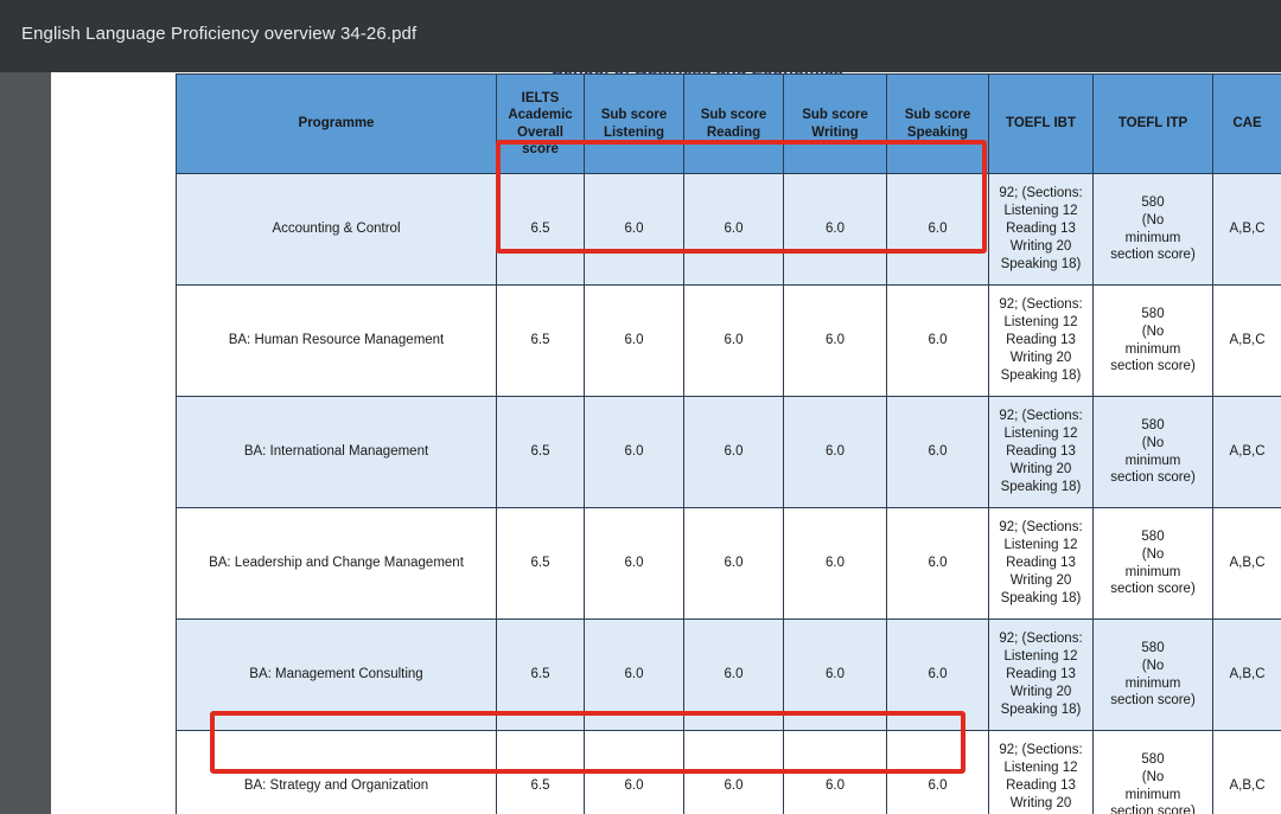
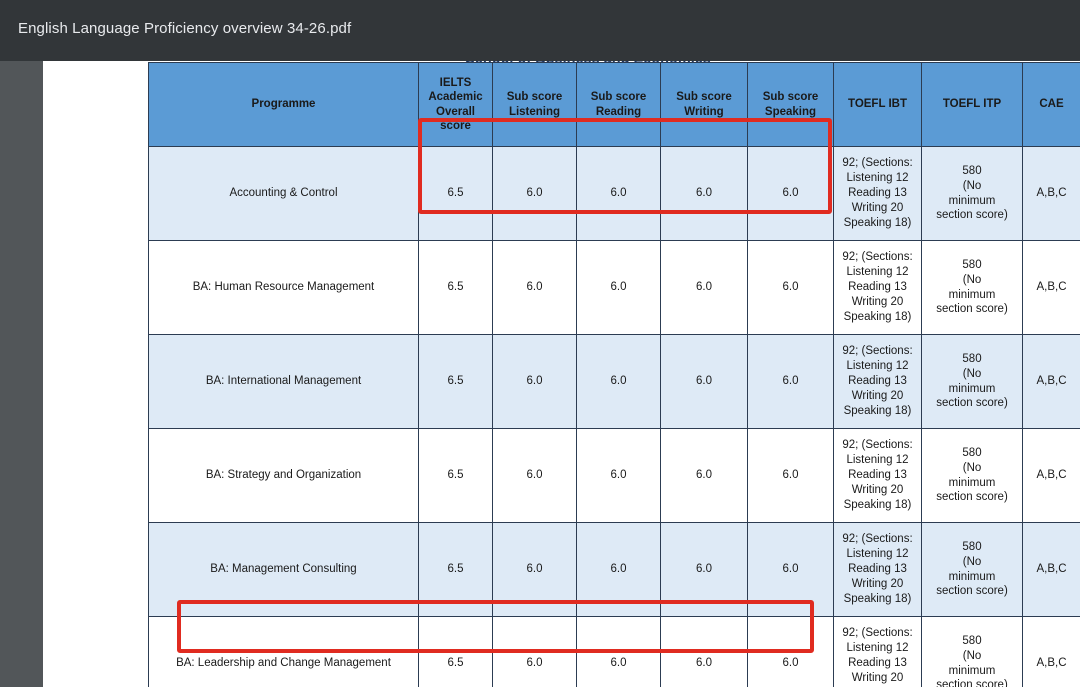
  English Language Proficiency overview 34-26.pdf
  Programme	IELTS Academic Overall score	Sub score Listening	Sub score Reading	Sub score Writing	Sub score Speaking	TOEFL IBT	TOEFL ITP	CAE
  Accounting & Control	6.5	6.0	6.0	6.0	6.0	92; (Sections:Listening 12Reading 13Writing 20Speaking 18)	580(Nominimumsection score)	A,B,C
  BA: Human Resource Management	6.5	6.0	6.0	6.0	6.0	92; (Sections:Listening 12Reading 13Writing 20Speaking 18)	580(Nominimumsection score)	A,B,C
  BA: International Management	6.5	6.0	6.0	6.0	6.0	92; (Sections:Listening 12Reading 13Writing 20Speaking 18)	580(Nominimumsection score)	A,B,C
- BA: Leadership and Change Management	6.5	6.0	6.0	6.0	6.0	92; (Sections:Listening 12Reading 13Writing 20Speaking 18)	580(Nominimumsection score)	A,B,C
+ BA: Strategy and Organization	6.5	6.0	6.0	6.0	6.0	92; (Sections:Listening 12Reading 13Writing 20Speaking 18)	580(Nominimumsection score)	A,B,C
  BA: Management Consulting	6.5	6.0	6.0	6.0	6.0	92; (Sections:Listening 12Reading 13Writing 20Speaking 18)	580(Nominimumsection score)	A,B,C
- BA: Strategy and Organization	6.5	6.0	6.0	6.0	6.0	92; (Sections:Listening 12Reading 13Writing 20	580(Nominimumsection score)	A,B,C
+ BA: Leadership and Change Management	6.5	6.0	6.0	6.0	6.0	92; (Sections:Listening 12Reading 13Writing 20	580(Nominimumsection score)	A,B,C
